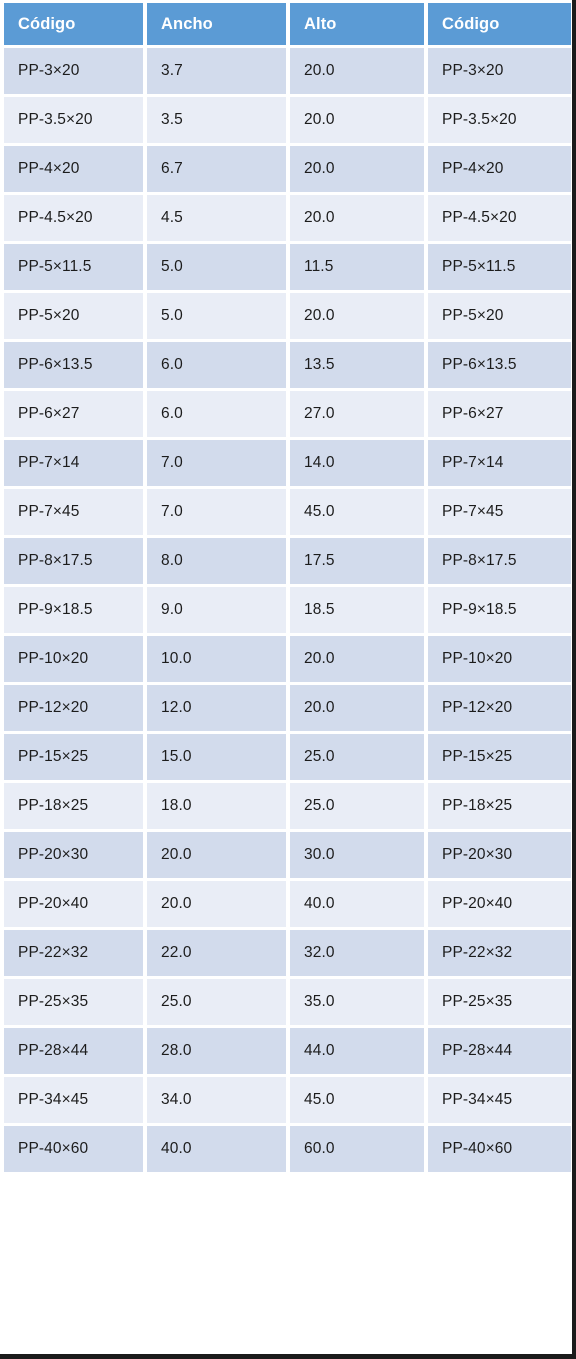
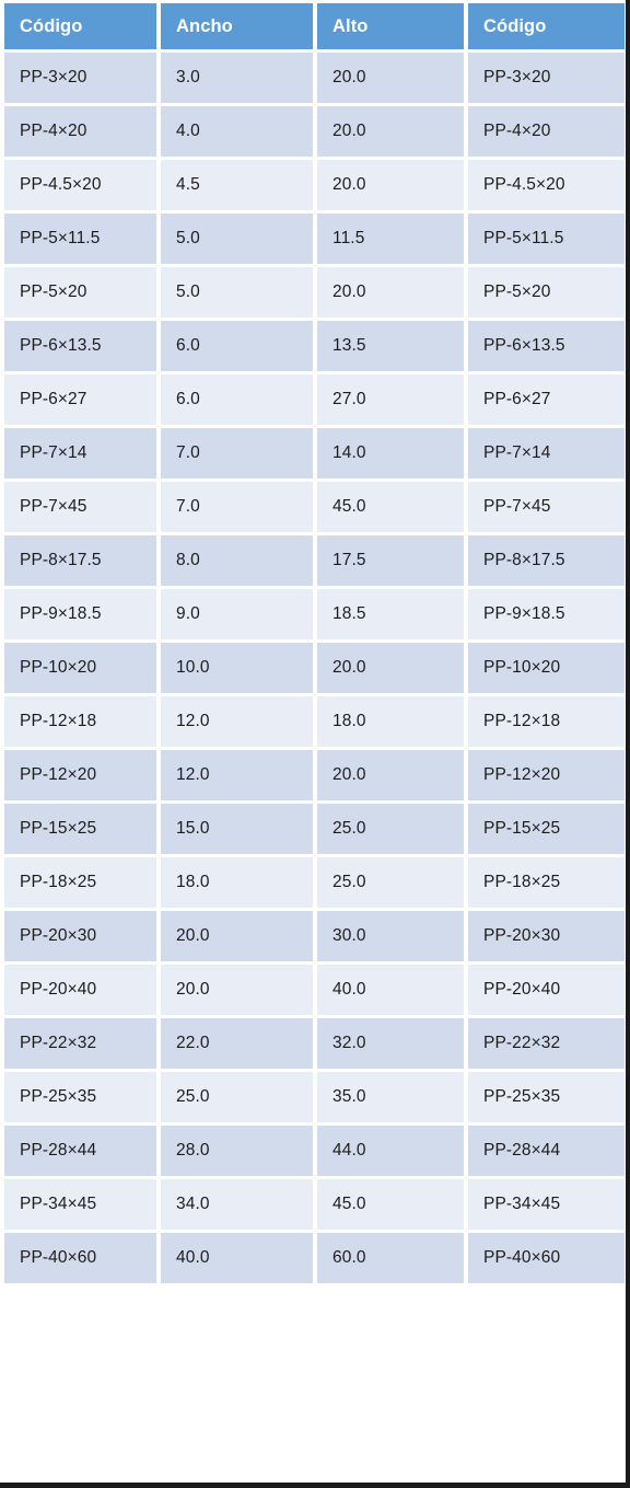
  Código	Ancho	Alto	Código
- PP-3×20	3.7	20.0	PP-3×20
+ PP-3×20	3.0	20.0	PP-3×20
- PP-3.5×20	3.5	20.0	PP-3.5×20
- PP-4×20	6.7	20.0	PP-4×20
+ PP-4×20	4.0	20.0	PP-4×20
  PP-4.5×20	4.5	20.0	PP-4.5×20
  PP-5×11.5	5.0	11.5	PP-5×11.5
  PP-5×20	5.0	20.0	PP-5×20
  PP-6×13.5	6.0	13.5	PP-6×13.5
  PP-6×27	6.0	27.0	PP-6×27
  PP-7×14	7.0	14.0	PP-7×14
  PP-7×45	7.0	45.0	PP-7×45
  PP-8×17.5	8.0	17.5	PP-8×17.5
  PP-9×18.5	9.0	18.5	PP-9×18.5
  PP-10×20	10.0	20.0	PP-10×20
+ PP-12×18	12.0	18.0	PP-12×18
  PP-12×20	12.0	20.0	PP-12×20
  PP-15×25	15.0	25.0	PP-15×25
  PP-18×25	18.0	25.0	PP-18×25
  PP-20×30	20.0	30.0	PP-20×30
  PP-20×40	20.0	40.0	PP-20×40
  PP-22×32	22.0	32.0	PP-22×32
  PP-25×35	25.0	35.0	PP-25×35
  PP-28×44	28.0	44.0	PP-28×44
  PP-34×45	34.0	45.0	PP-34×45
  PP-40×60	40.0	60.0	PP-40×60
